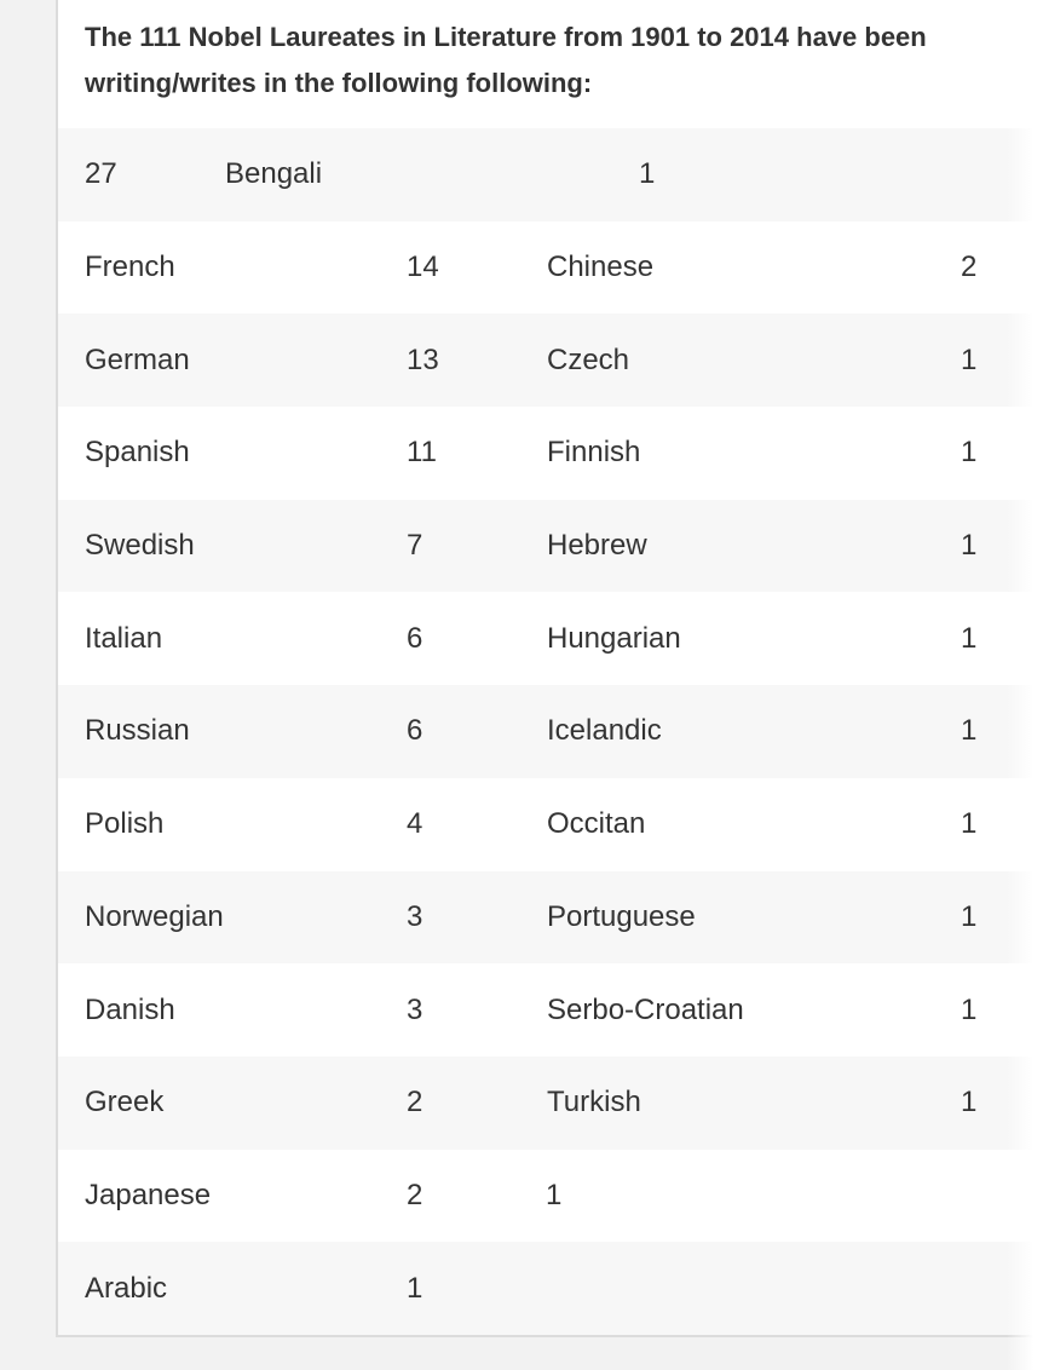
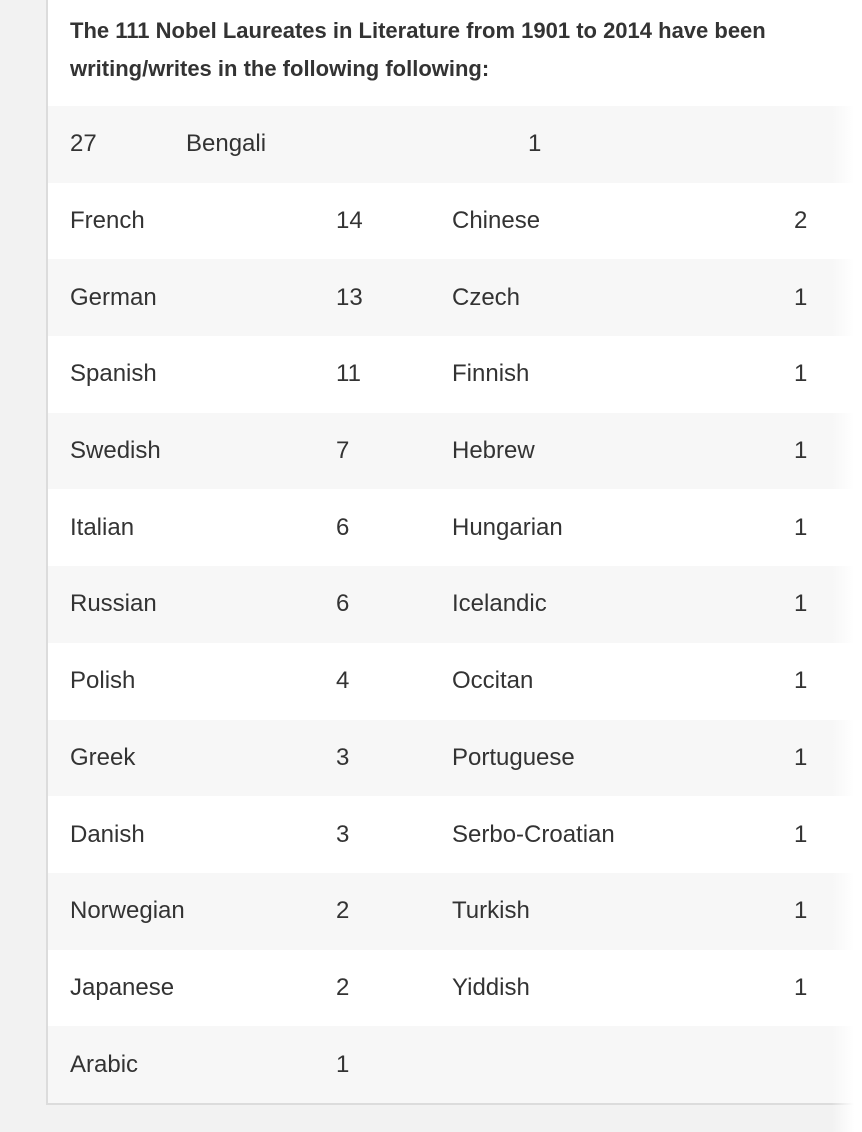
  The 111 Nobel Laureates in Literature from 1901 to 2014 have been
  writing/writes in the following following:
  27
  Bengali
  1
  French
  14
  Chinese
  2
  German
  13
  Czech
  1
  Spanish
  11
  Finnish
  1
  Swedish
  7
  Hebrew
  1
  Italian
  6
  Hungarian
  1
  Russian
  6
  Icelandic
  1
  Polish
  4
  Occitan
  1
- Norwegian
+ Greek
  3
  Portuguese
  1
  Danish
  3
  Serbo-Croatian
  1
- Greek
+ Norwegian
  2
  Turkish
  1
  Japanese
  2
+ Yiddish
  1
  Arabic
  1
